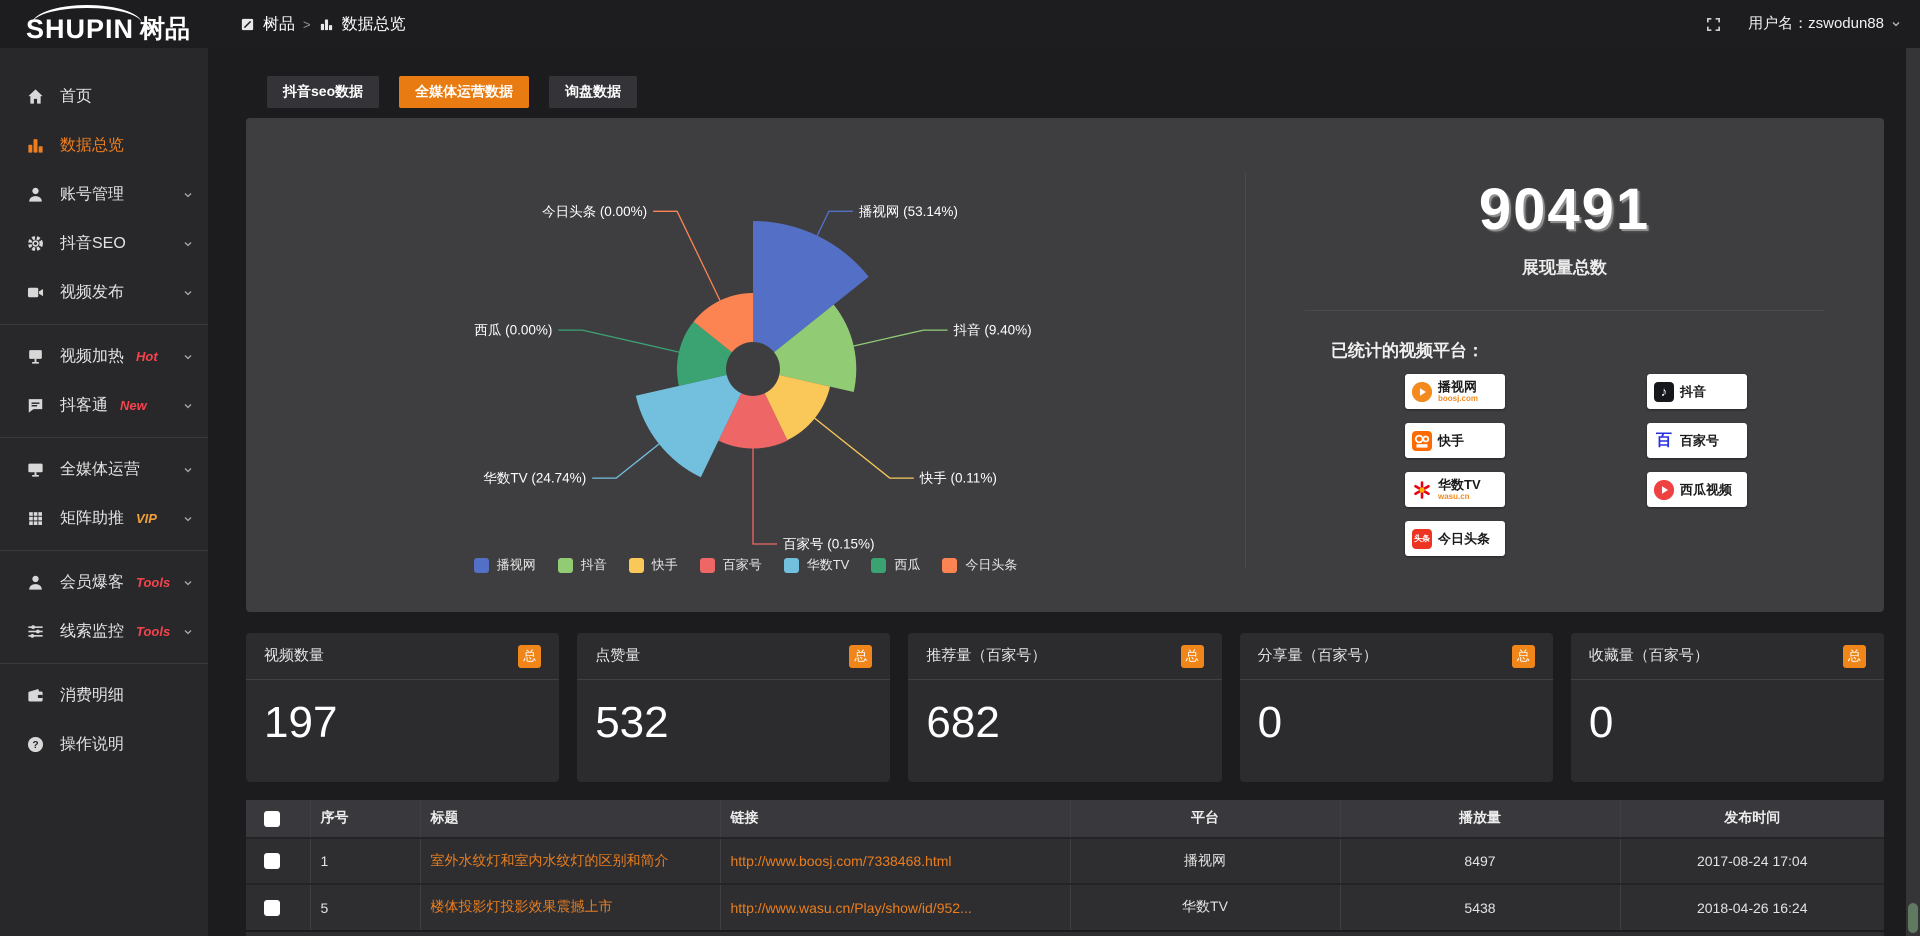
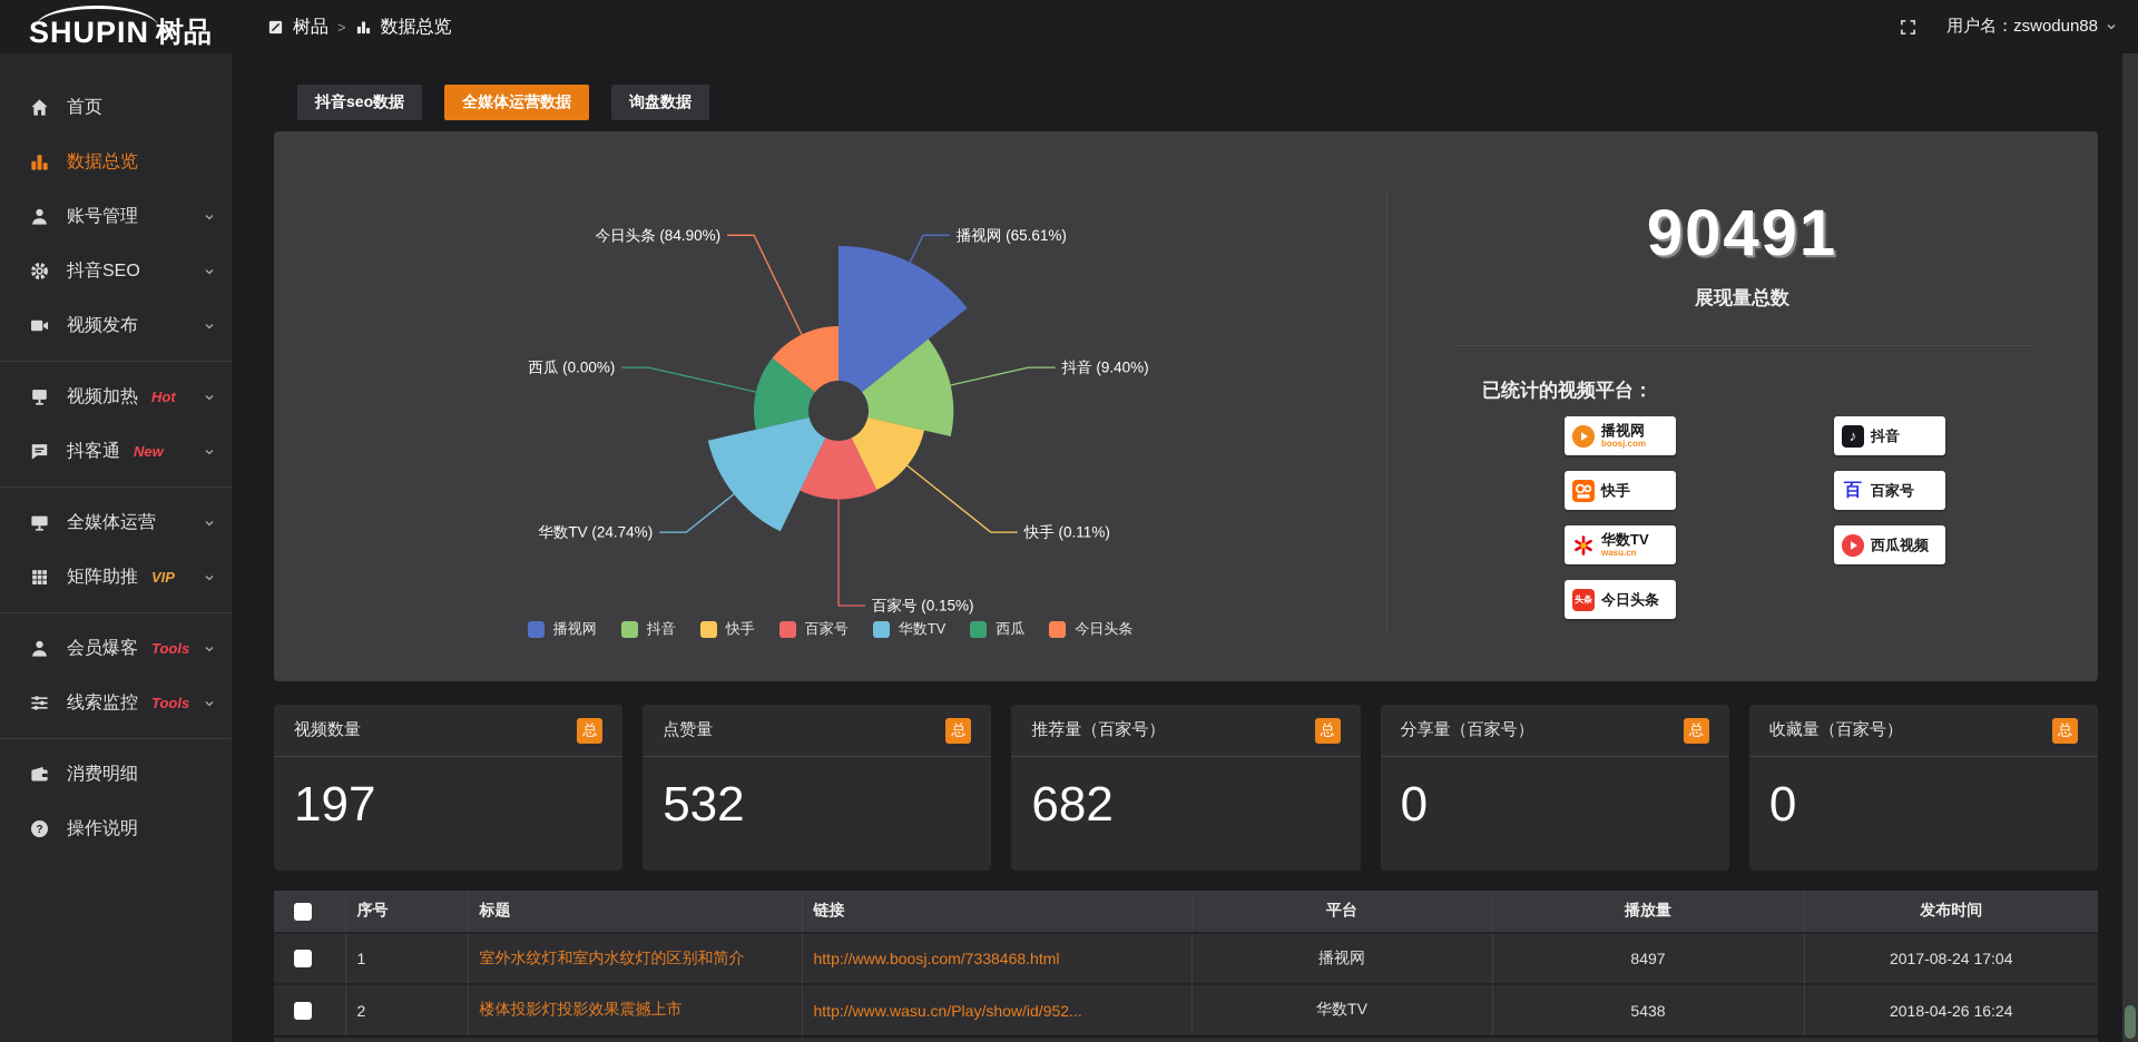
  SHUPIN
  树品
  树品
  >
  数据总览
  用户名：zswodun88
  首页
  数据总览
  账号管理
  抖音SEO
  视频发布
  视频加热
  Hot
  抖客通
  New
  全媒体运营
  矩阵助推
  VIP
  会员爆客
  Tools
  线索监控
  Tools
  消费明细
  ?
  操作说明
  抖音seo数据
  全媒体运营数据
  询盘数据
- 播视网 (53.14%)
+ 播视网 (65.61%)
  抖音 (9.40%)
  快手 (0.11%)
  百家号 (0.15%)
  华数TV (24.74%)
  西瓜 (0.00%)
- 今日头条 (0.00%)
+ 今日头条 (84.90%)
  播视网
  抖音
  快手
  百家号
  华数TV
  西瓜
  今日头条
  90491
  展现量总数
  已统计的视频平台：
  播视网
  boosj.com
  ♪
  抖音
  快手
  百
  百家号
  华数TV
  wasu.cn
  西瓜视频
  头条
  今日头条
  视频数量
  总
  197
  点赞量
  总
  532
  推荐量（百家号）
  总
  682
  分享量（百家号）
  总
  0
  收藏量（百家号）
  总
  0
  	序号	标题	链接	平台	播放量	发布时间
  	1	室外水纹灯和室内水纹灯的区别和简介	http://www.boosj.com/7338468.html	播视网	8497	2017-08-24 17:04
- 	5	楼体投影灯投影效果震撼上市	http://www.wasu.cn/Play/show/id/952...	华数TV	5438	2018-04-26 16:24
+ 	2	楼体投影灯投影效果震撼上市	http://www.wasu.cn/Play/show/id/952...	华数TV	5438	2018-04-26 16:24
